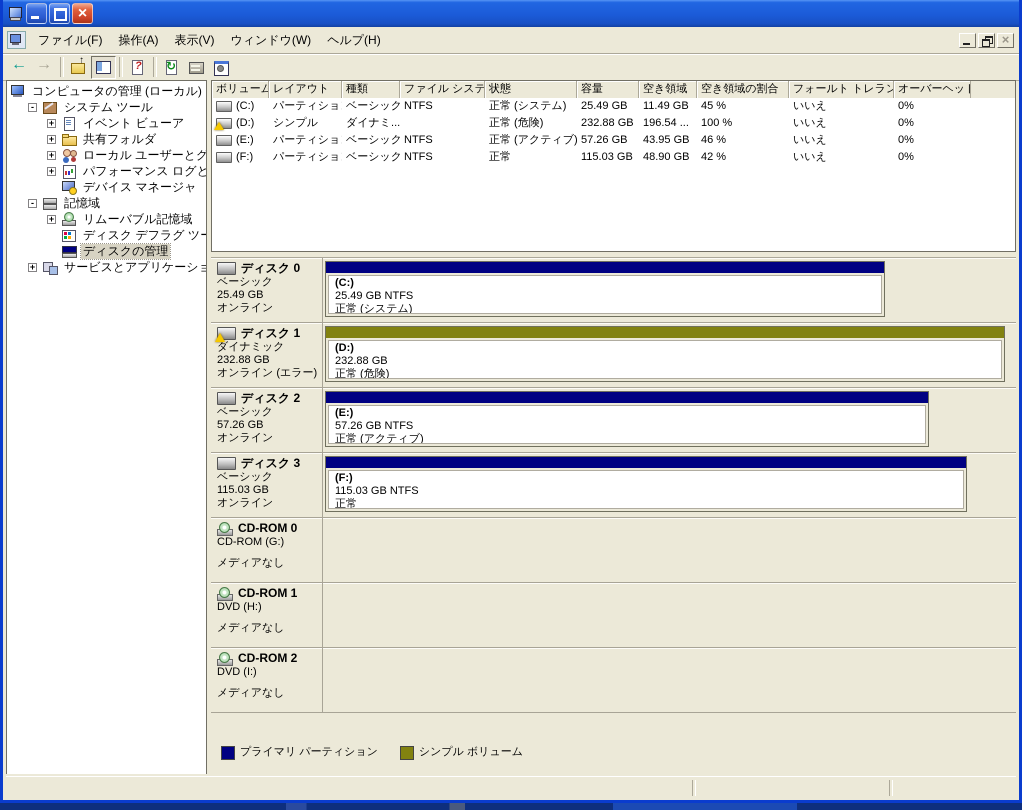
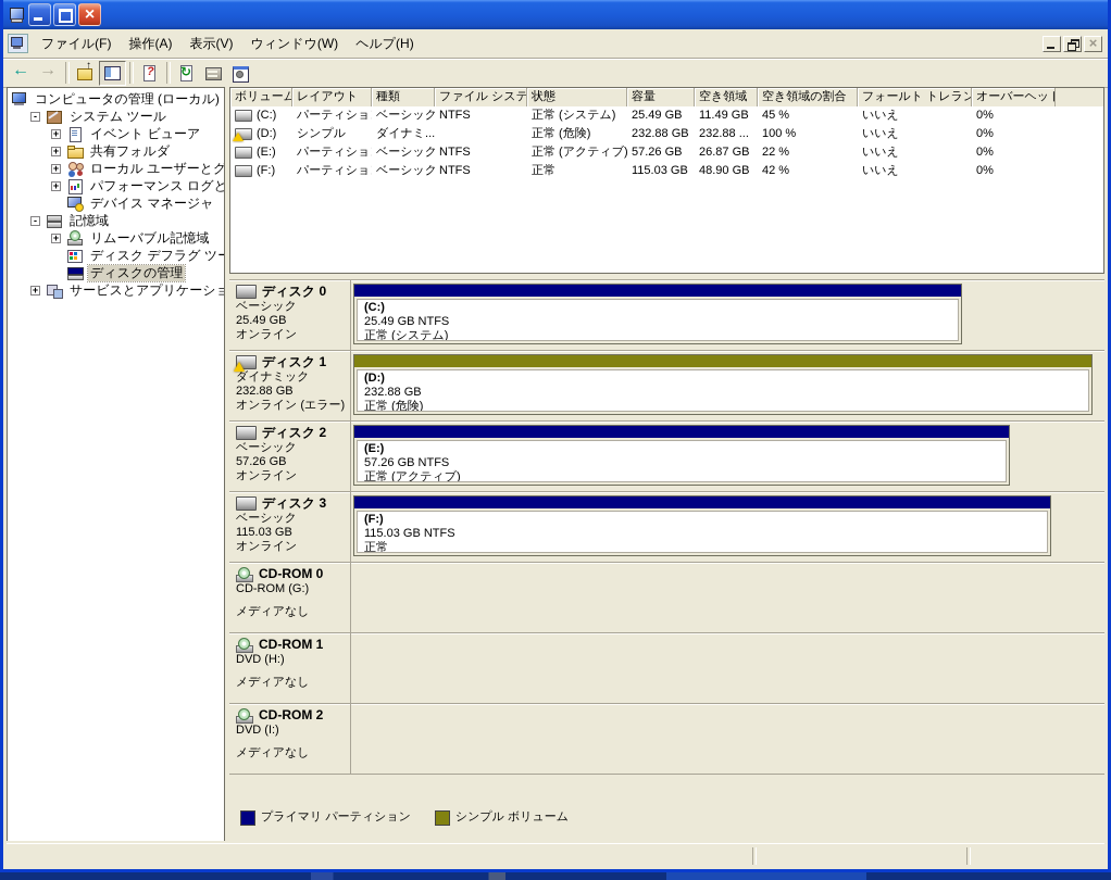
  ファイル(F)
  操作(A)
  表示(V)
  ウィンドウ(W)
  ヘルプ(H)
  コンピュータの管理 (ローカル)
  システム ツール
  イベント ビューア
  共有フォルダ
  ローカル ユーザーとグ
  パフォーマンス ログと
  デバイス マネージャ
  記憶域
  リムーバブル記憶域
  ディスク デフラグ ツ
  ディスクの管理
  サービスとアプリケーショ
  ボリューム
  レイアウト
  種類
  ファイル システ
  状態
  容量
  空き領域
  空き領域の割合
  フォールト トレラン
  オーバーヘッド
  (C:)
  パーティショ
  ベーシック
  NTFS
  正常 (システム)
  25.49 GB
  11.49 GB
  45 %
  いいえ
  0%
  (D:)
  シンプル
  ダイナミ...
  正常 (危険)
  232.88 GB
- 196.54 ...
+ 232.88 ...
  100 %
  いいえ
  0%
  (E:)
  パーティショ
  ベーシック
  NTFS
  正常 (アクティブ)
  57.26 GB
- 43.95 GB
+ 26.87 GB
- 46 %
+ 22 %
  いいえ
  0%
  (F:)
  パーティショ
  ベーシック
  NTFS
  正常
  115.03 GB
  48.90 GB
  42 %
  いいえ
  0%
  ディスク 0
  ベーシック
  25.49 GB
  オンライン
  (C:)
  25.49 GB NTFS
  正常 (システム)
  ディスク 1
  ダイナミック
  232.88 GB
  オンライン (エラー)
  (D:)
  232.88 GB
  正常 (危険)
  ディスク 2
  ベーシック
  57.26 GB
  オンライン
  (E:)
  57.26 GB NTFS
  正常 (アクティブ)
  ディスク 3
  ベーシック
  115.03 GB
  オンライン
  (F:)
  115.03 GB NTFS
  正常
  CD-ROM 0
  CD-ROM (G:)
  メディアなし
  CD-ROM 1
  DVD (H:)
  メディアなし
  CD-ROM 2
  DVD (I:)
  メディアなし
  プライマリ パーティション
  シンプル ボリューム
